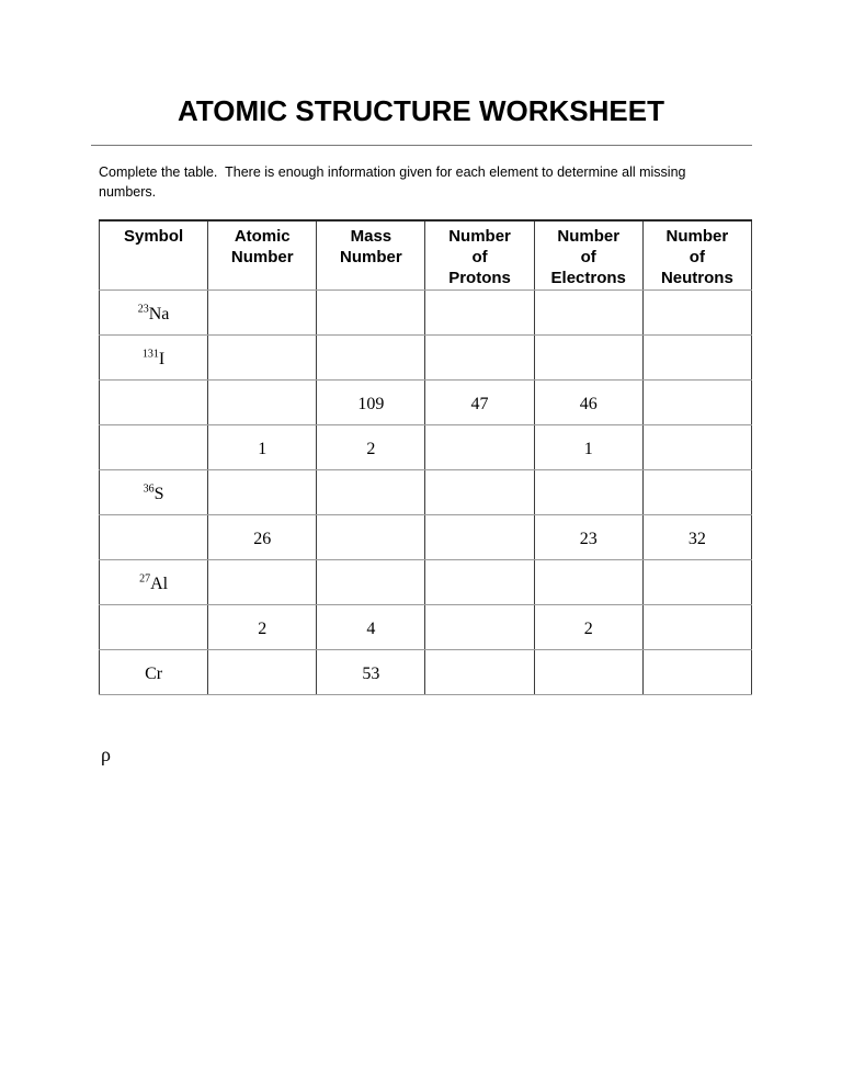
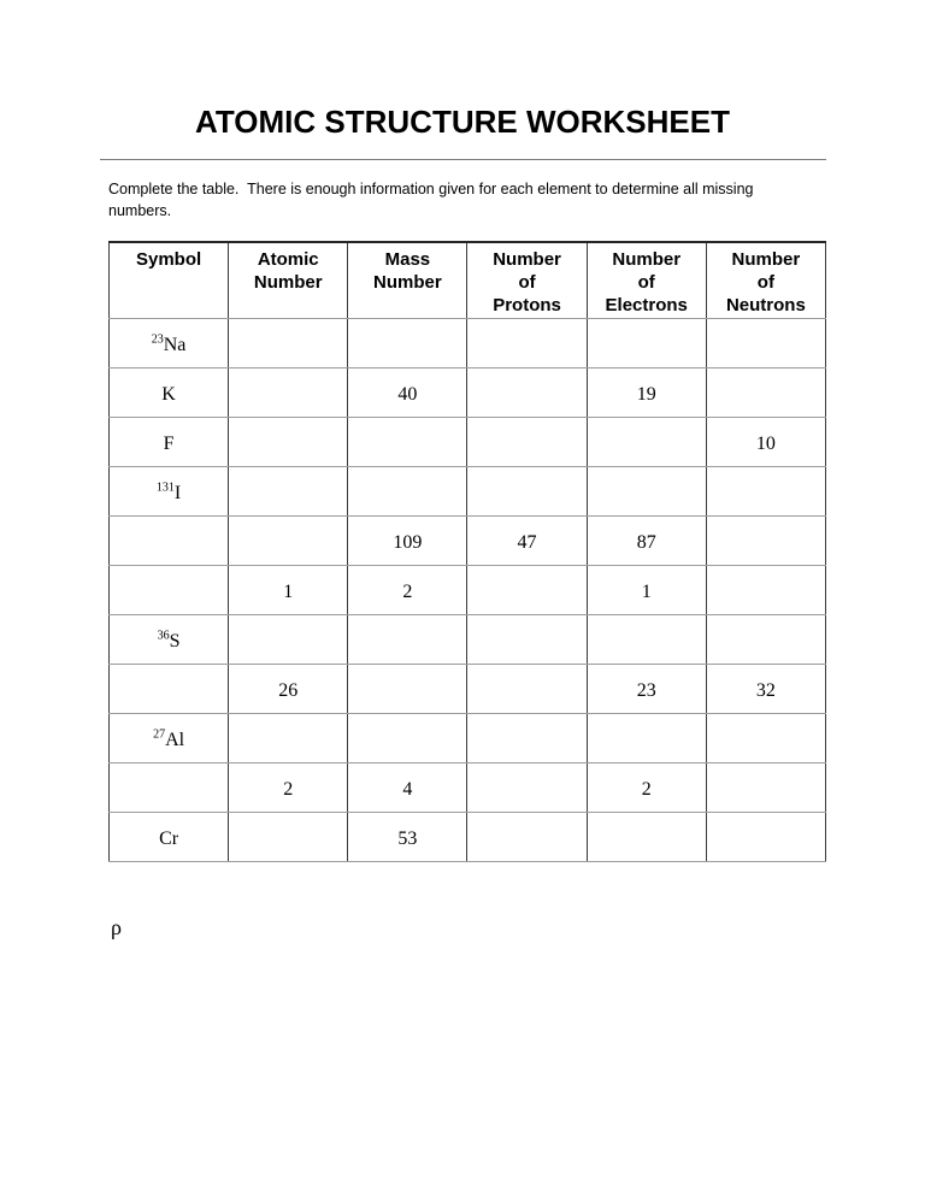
  ATOMIC STRUCTURE WORKSHEET
  Complete the table. There is enough information given for each element to determine all missing
  numbers.
  Symbol	Atomic Number	Mass Number	Number of Protons	Number of Electrons	Number of Neutrons
  23Na
+ K		40		19
+ F					10
  131I
- 		109	47	46
+ 		109	47	87
  	1	2		1
  36S
  	26			23	32
  27Al
  	2	4		2
  Cr		53
  ρ
